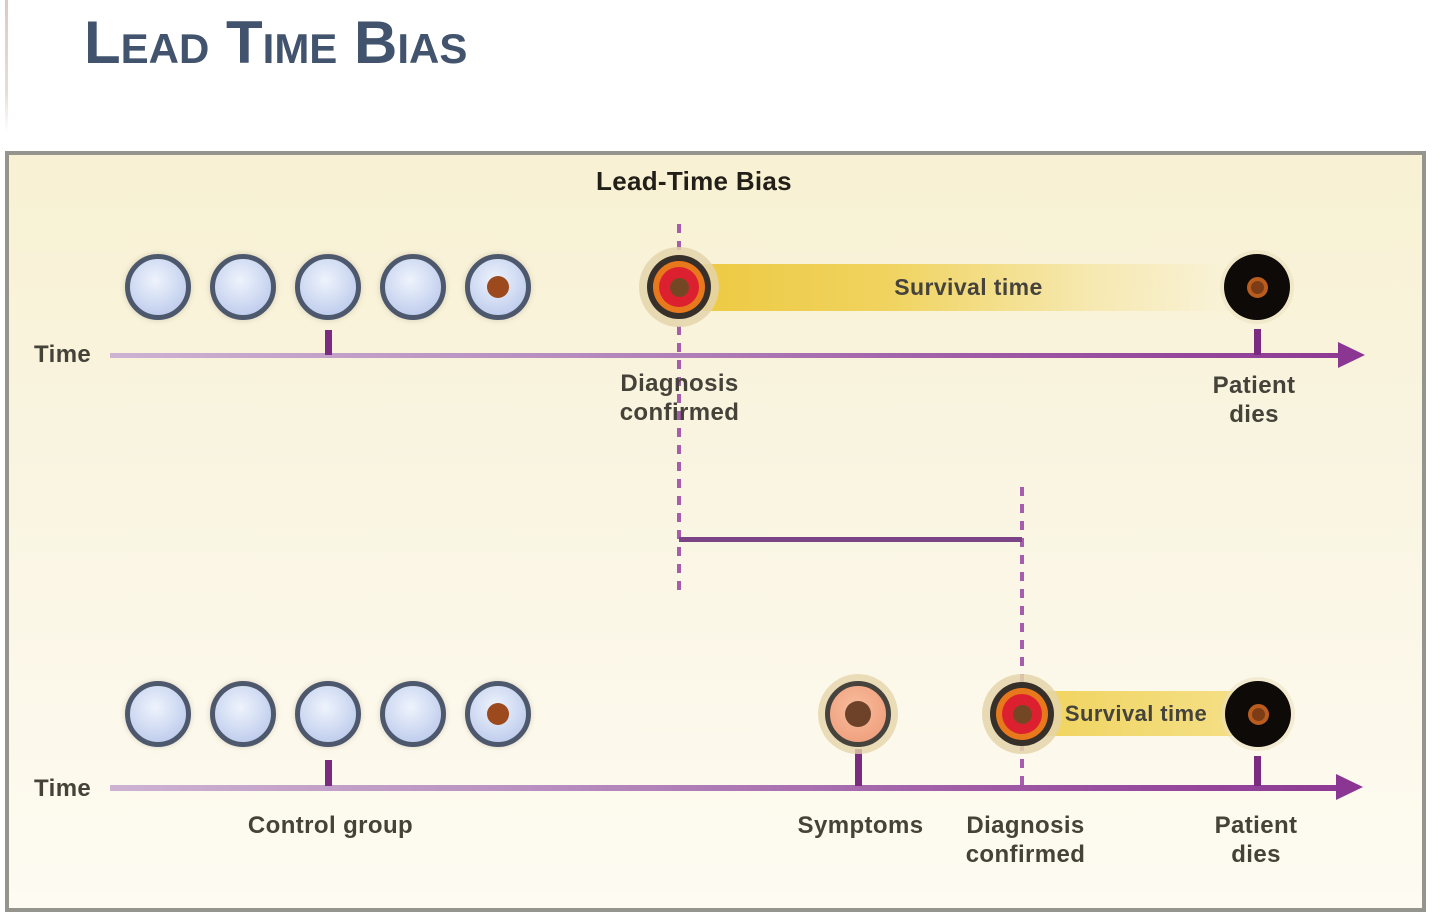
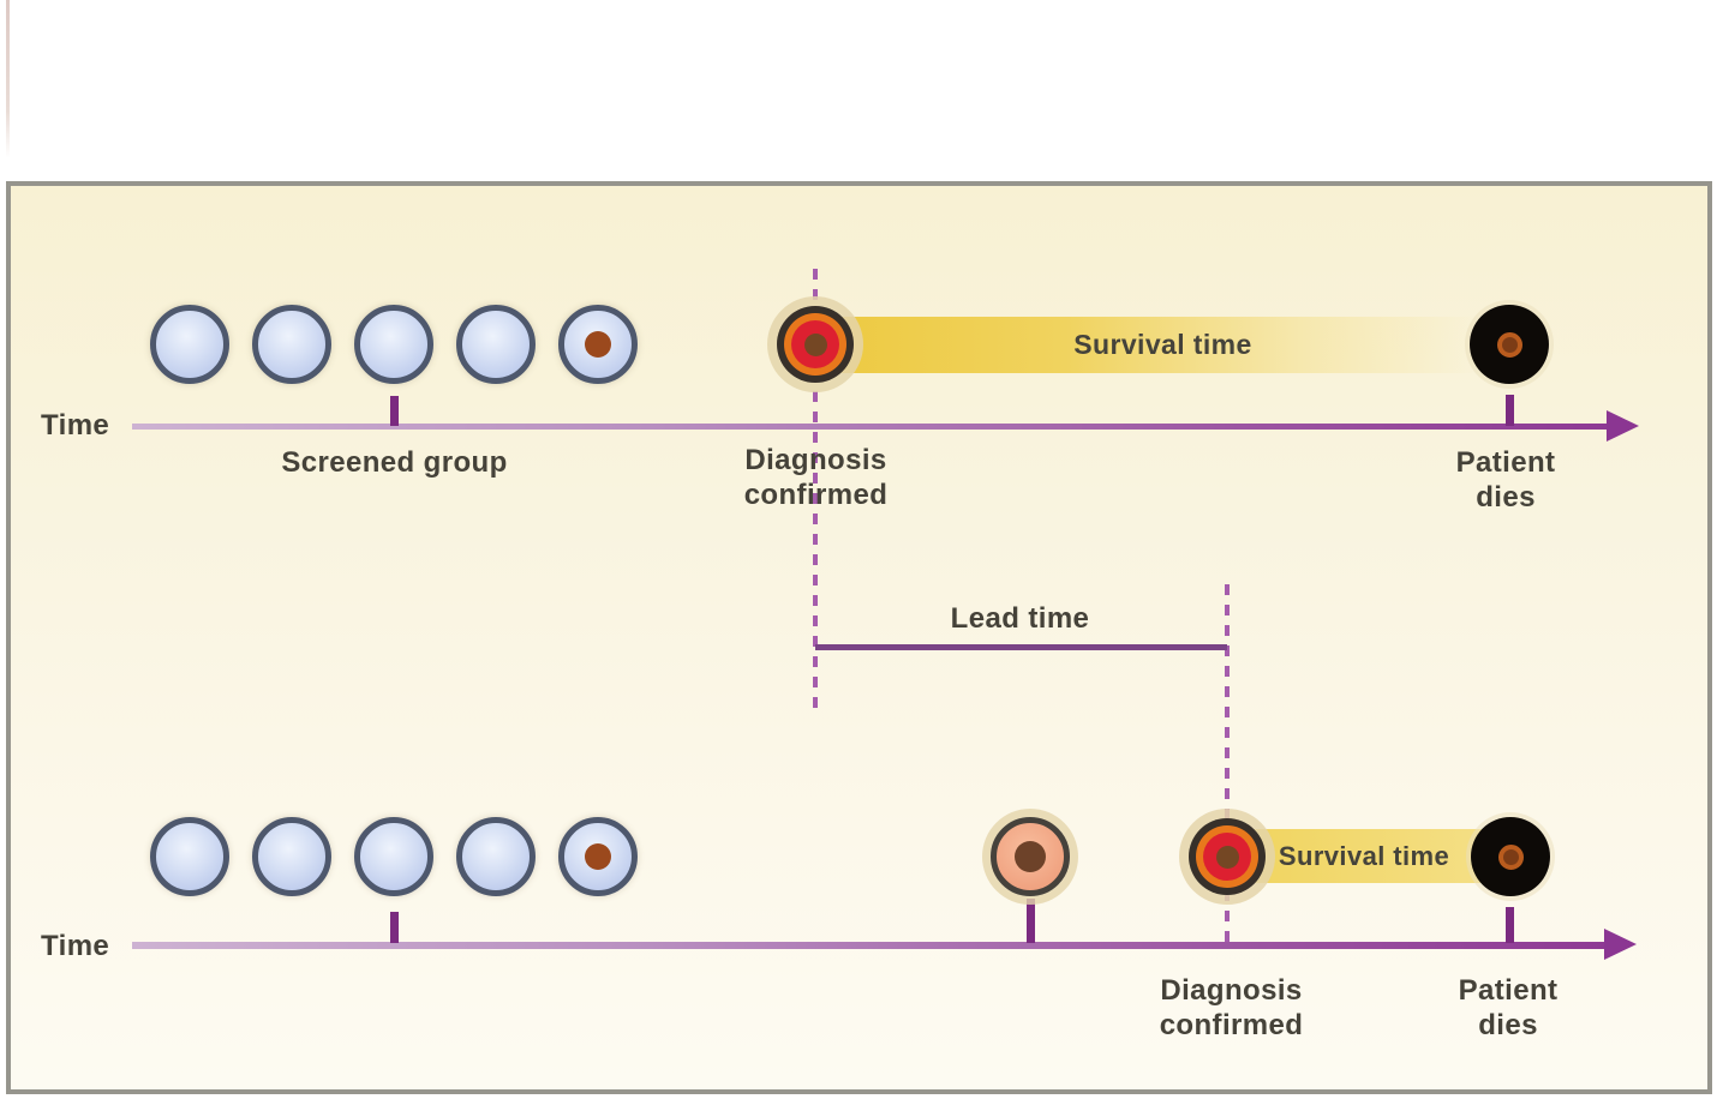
- Lead Time Bias
- Lead-Time Bias
  Survival time
  Time
+ Screened group
  Diagnosis confirmed
  Patient dies
+ Lead time
  Survival time
  Time
- Control group
- Symptoms
  Diagnosis confirmed
  Patient dies
